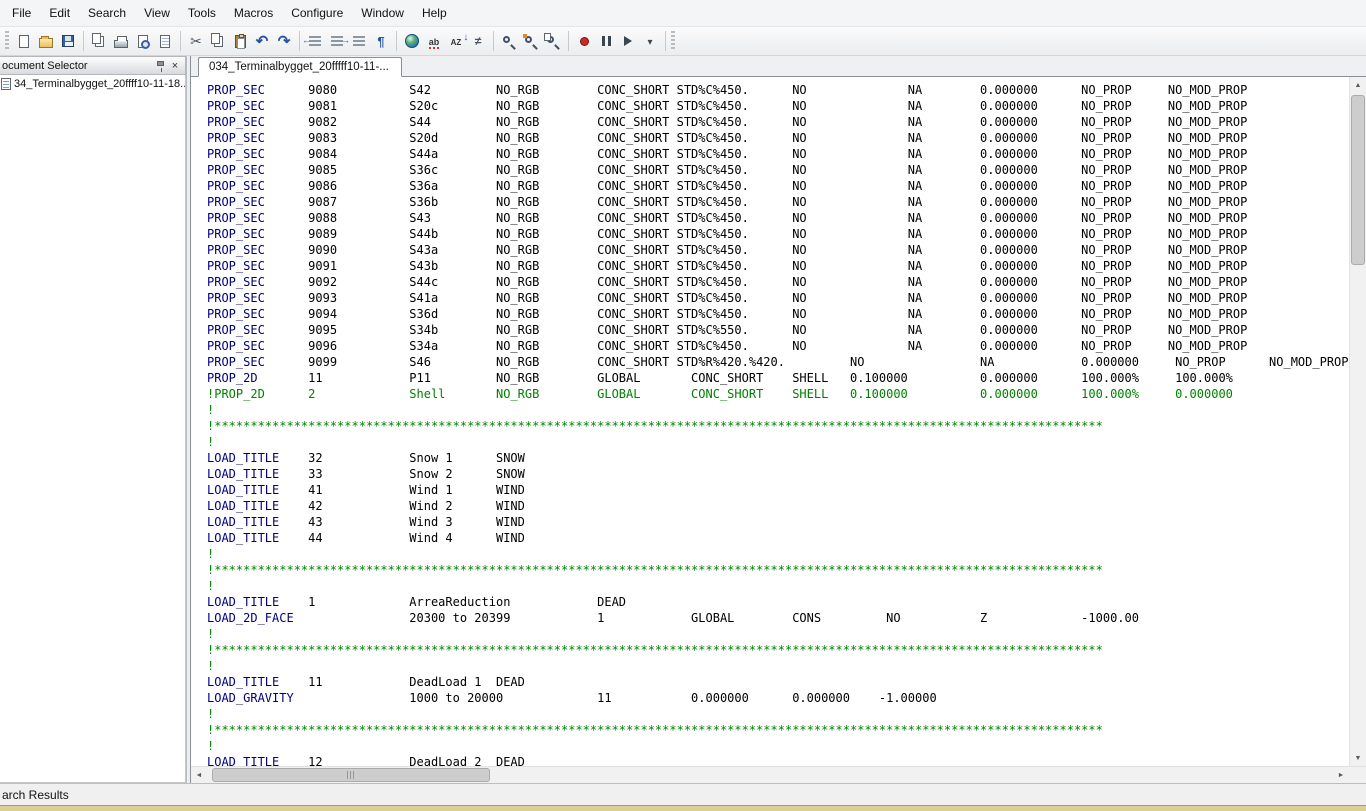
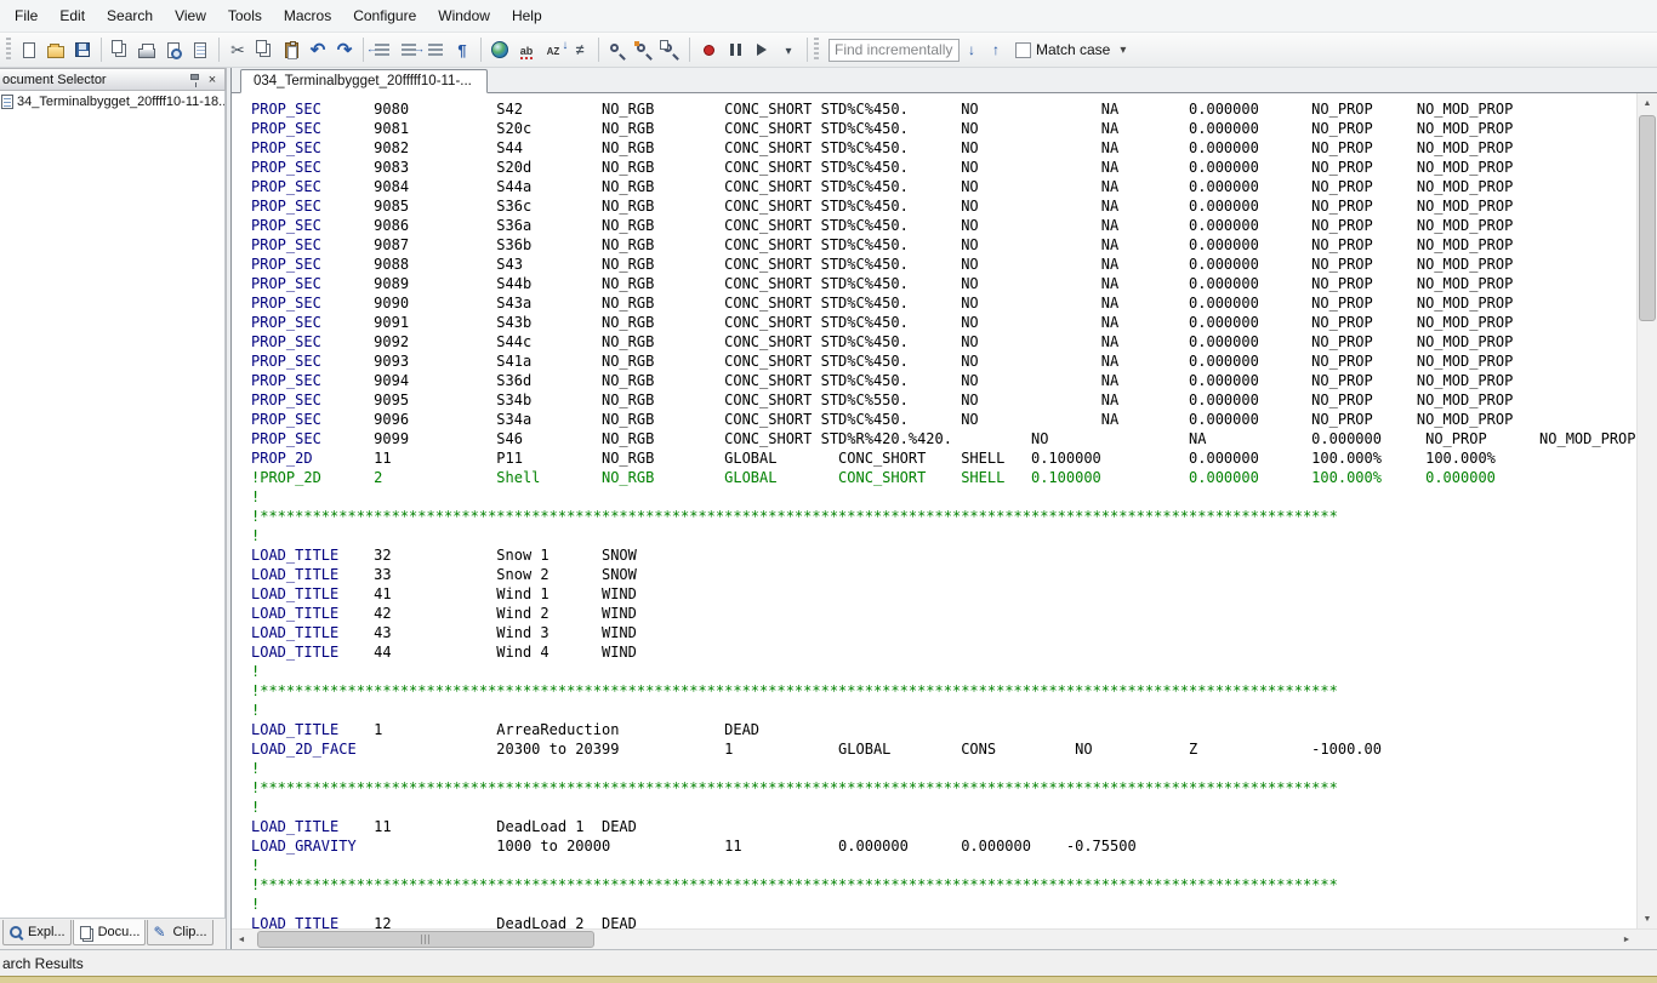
  File
  Edit
  Search
  View
  Tools
  Macros
  Configure
  Window
  Help
+ Find incrementally
+ ↓
+ ↑
+ Match case
+ ▾
  ocument Selector
  ×
  34_Terminalbygget_20ffff10-11-18..
+ Expl...
+ Docu...
+ Clip...
  034_Terminalbygget_20fffff10-11-...
  PROP_SEC
  9080
  S42
  NO_RGB
  CONC_SHORT
  STD%C%450.
  NO
  NA
  0.000000
  NO_PROP
  NO_MOD_PROP
  PROP_SEC
  9081
  S20c
  NO_RGB
  CONC_SHORT
  STD%C%450.
  NO
  NA
  0.000000
  NO_PROP
  NO_MOD_PROP
  PROP_SEC
  9082
  S44
  NO_RGB
  CONC_SHORT
  STD%C%450.
  NO
  NA
  0.000000
  NO_PROP
  NO_MOD_PROP
  PROP_SEC
  9083
  S20d
  NO_RGB
  CONC_SHORT
  STD%C%450.
  NO
  NA
  0.000000
  NO_PROP
  NO_MOD_PROP
  PROP_SEC
  9084
  S44a
  NO_RGB
  CONC_SHORT
  STD%C%450.
  NO
  NA
  0.000000
  NO_PROP
  NO_MOD_PROP
  PROP_SEC
  9085
  S36c
  NO_RGB
  CONC_SHORT
  STD%C%450.
  NO
  NA
  0.000000
  NO_PROP
  NO_MOD_PROP
  PROP_SEC
  9086
  S36a
  NO_RGB
  CONC_SHORT
  STD%C%450.
  NO
  NA
  0.000000
  NO_PROP
  NO_MOD_PROP
  PROP_SEC
  9087
  S36b
  NO_RGB
  CONC_SHORT
  STD%C%450.
  NO
  NA
  0.000000
  NO_PROP
  NO_MOD_PROP
  PROP_SEC
  9088
  S43
  NO_RGB
  CONC_SHORT
  STD%C%450.
  NO
  NA
  0.000000
  NO_PROP
  NO_MOD_PROP
  PROP_SEC
  9089
  S44b
  NO_RGB
  CONC_SHORT
  STD%C%450.
  NO
  NA
  0.000000
  NO_PROP
  NO_MOD_PROP
  PROP_SEC
  9090
  S43a
  NO_RGB
  CONC_SHORT
  STD%C%450.
  NO
  NA
  0.000000
  NO_PROP
  NO_MOD_PROP
  PROP_SEC
  9091
  S43b
  NO_RGB
  CONC_SHORT
  STD%C%450.
  NO
  NA
  0.000000
  NO_PROP
  NO_MOD_PROP
  PROP_SEC
  9092
  S44c
  NO_RGB
  CONC_SHORT
  STD%C%450.
  NO
  NA
  0.000000
  NO_PROP
  NO_MOD_PROP
  PROP_SEC
  9093
  S41a
  NO_RGB
  CONC_SHORT
  STD%C%450.
  NO
  NA
  0.000000
  NO_PROP
  NO_MOD_PROP
  PROP_SEC
  9094
  S36d
  NO_RGB
  CONC_SHORT
  STD%C%450.
  NO
  NA
  0.000000
  NO_PROP
  NO_MOD_PROP
  PROP_SEC
  9095
  S34b
  NO_RGB
  CONC_SHORT
  STD%C%550.
  NO
  NA
  0.000000
  NO_PROP
  NO_MOD_PROP
  PROP_SEC
  9096
  S34a
  NO_RGB
  CONC_SHORT
  STD%C%450.
  NO
  NA
  0.000000
  NO_PROP
  NO_MOD_PROP
  PROP_SEC
  9099
  S46
  NO_RGB
  CONC_SHORT
  STD%R%420.%420.
  NO
  NA
  0.000000
  NO_PROP
  NO_MOD_PROP
  PROP_2D
  11
  P11
  NO_RGB
  GLOBAL
  CONC_SHORT
  SHELL
  0.100000
  0.000000
  100.000%
  100.000%
  !PROP_2D
  2
  Shell
  NO_RGB
  GLOBAL
  CONC_SHORT
  SHELL
  0.100000
  0.000000
  100.000%
  0.000000
  !
  !***************************************************************************************************************************
  !
  LOAD_TITLE
  32
  Snow 1
  SNOW
  LOAD_TITLE
  33
  Snow 2
  SNOW
  LOAD_TITLE
  41
  Wind 1
  WIND
  LOAD_TITLE
  42
  Wind 2
  WIND
  LOAD_TITLE
  43
  Wind 3
  WIND
  LOAD_TITLE
  44
  Wind 4
  WIND
  !
  !***************************************************************************************************************************
  !
  LOAD_TITLE
  1
  ArreaReduction
  DEAD
  LOAD_2D_FACE
  20300 to 20399
  1
  GLOBAL
  CONS
  NO
  Z
  -1000.00
  !
  !***************************************************************************************************************************
  !
  LOAD_TITLE
  11
  DeadLoad 1
  DEAD
  LOAD_GRAVITY
  1000 to 20000
  11
  0.000000
  0.000000
- -1.00000
+ -0.75500
  !
  !***************************************************************************************************************************
  !
  LOAD_TITLE
  12
  DeadLoad 2
  DEAD
  arch Results
